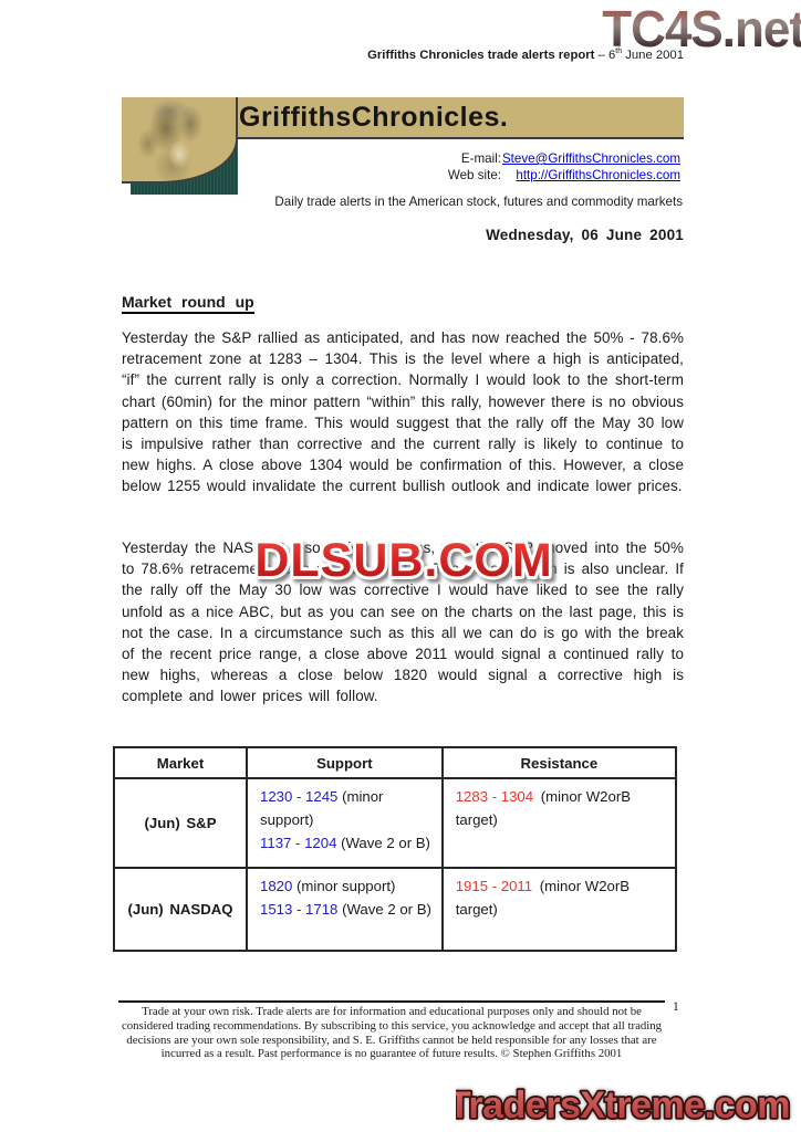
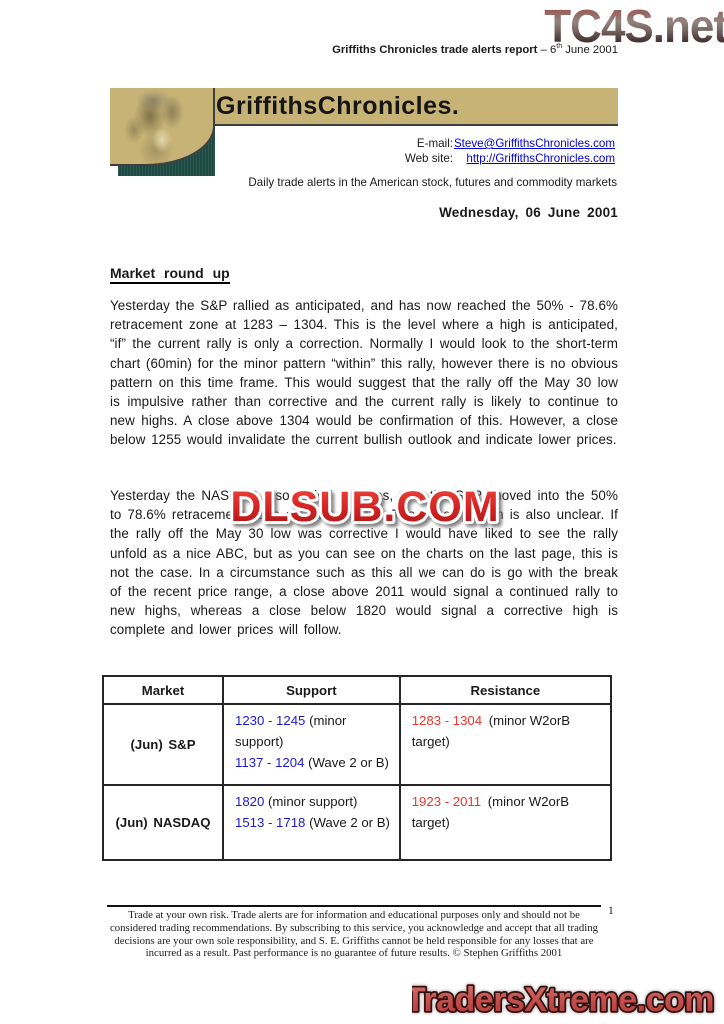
  TC4S.net
  Griffiths Chronicles trade alerts report – 6 June 2001
  GriffithsChronicles.
  E-mail:
  Steve@GriffithsChronicles.com
  Web site:
  http://GriffithsChronicles.com
  Daily trade alerts in the American stock, futures and commodity markets
  Wednesday, 06 June 2001
  Market round up
  Yesterday the S&P rallied as anticipated, and has now reached the 50% - 78.6% retracement zone at 1283 – 1304. This is the level where a high is anticipated, “if” the current rally is only a correction. Normally I would look to the short-term chart (60min) for the minor pattern “within” this rally, however there is no obvious pattern on this time frame. This would suggest that the rally off the May 30 low is impulsive rather than corrective and the current rally is likely to continue to new highs. A close above 1304 would be confirmation of this. However, a close below 1255 would invalidate the current bullish outlook and indicate lower prices.
  Yesterday the NASDAQ also rallied and has, with the S&P, moved into the 50% to 78.6% retracement zone at 1923 – 2011. The minor pattern is also unclear. If the rally off the May 30 low was corrective I would have liked to see the rally unfold as a nice ABC, but as you can see on the charts on the last page, this is not the case. In a circumstance such as this all we can do is go with the break of the recent price range, a close above 2011 would signal a continued rally to new highs, whereas a close below 1820 would signal a corrective high is complete and lower prices will follow.
  DLSUB.COM
  Market	Support	Resistance
  (Jun) S&P	1230 - 1245 (minor support) 1137 - 1204 (Wave 2 or B)	1283 - 1304 (minor W2orB target)
- (Jun) NASDAQ	1820 (minor support) 1513 - 1718 (Wave 2 or B)	1915 - 2011 (minor W2orB target)
+ (Jun) NASDAQ	1820 (minor support) 1513 - 1718 (Wave 2 or B)	1923 - 2011 (minor W2orB target)
  Trade at your own risk. Trade alerts are for information and educational purposes only and should not be considered trading recommendations. By subscribing to this service, you acknowledge and accept that all trading decisions are your own sole responsibility, and S. E. Griffiths cannot be held responsible for any losses that are incurred as a result. Past performance is no guarantee of future results. © Stephen Griffiths 2001
  1
  TradersXtreme.com
